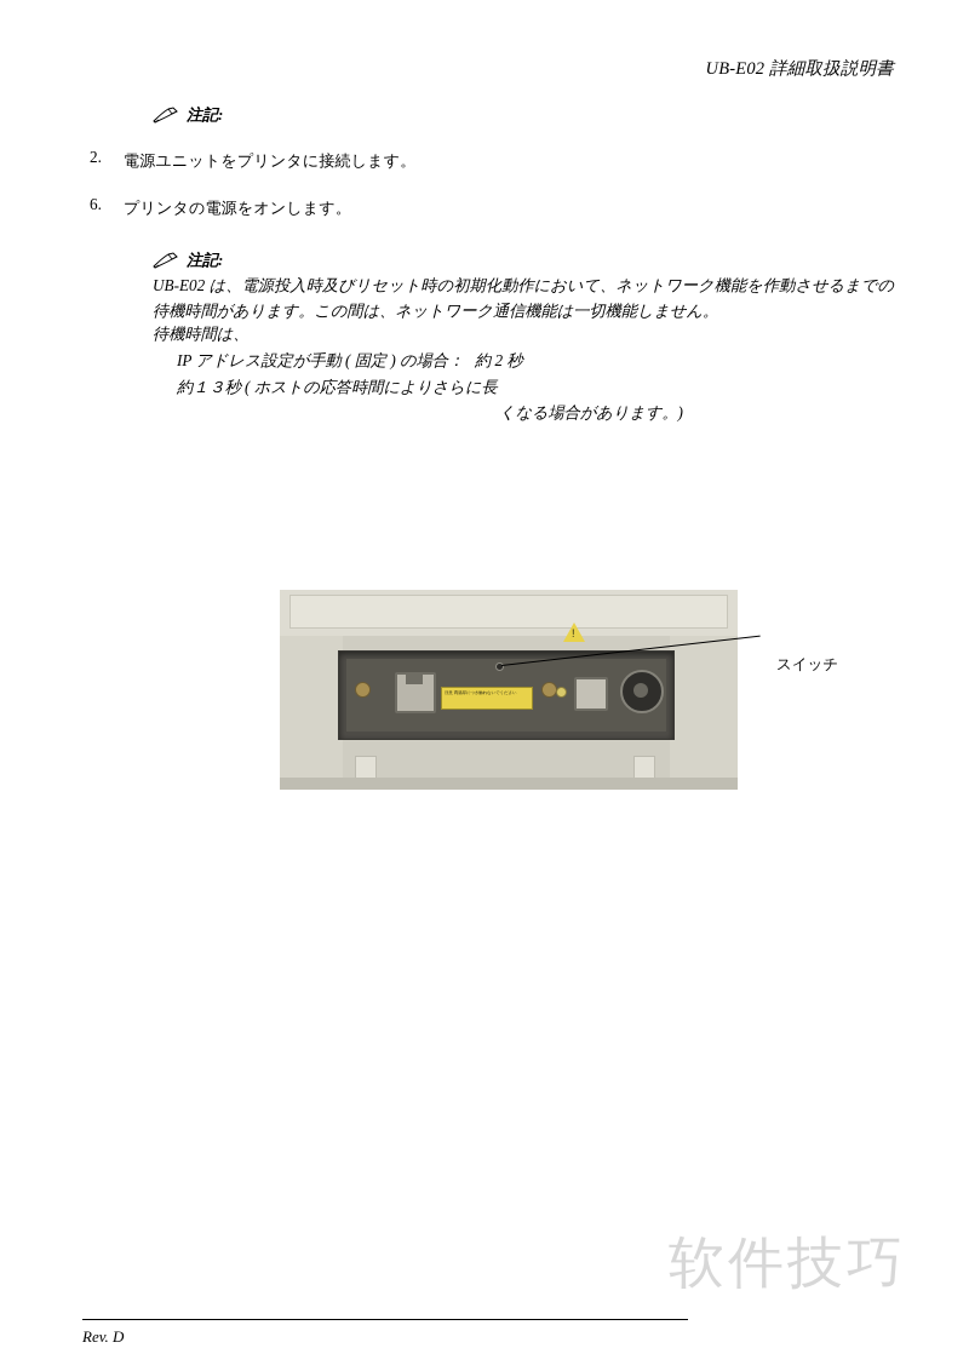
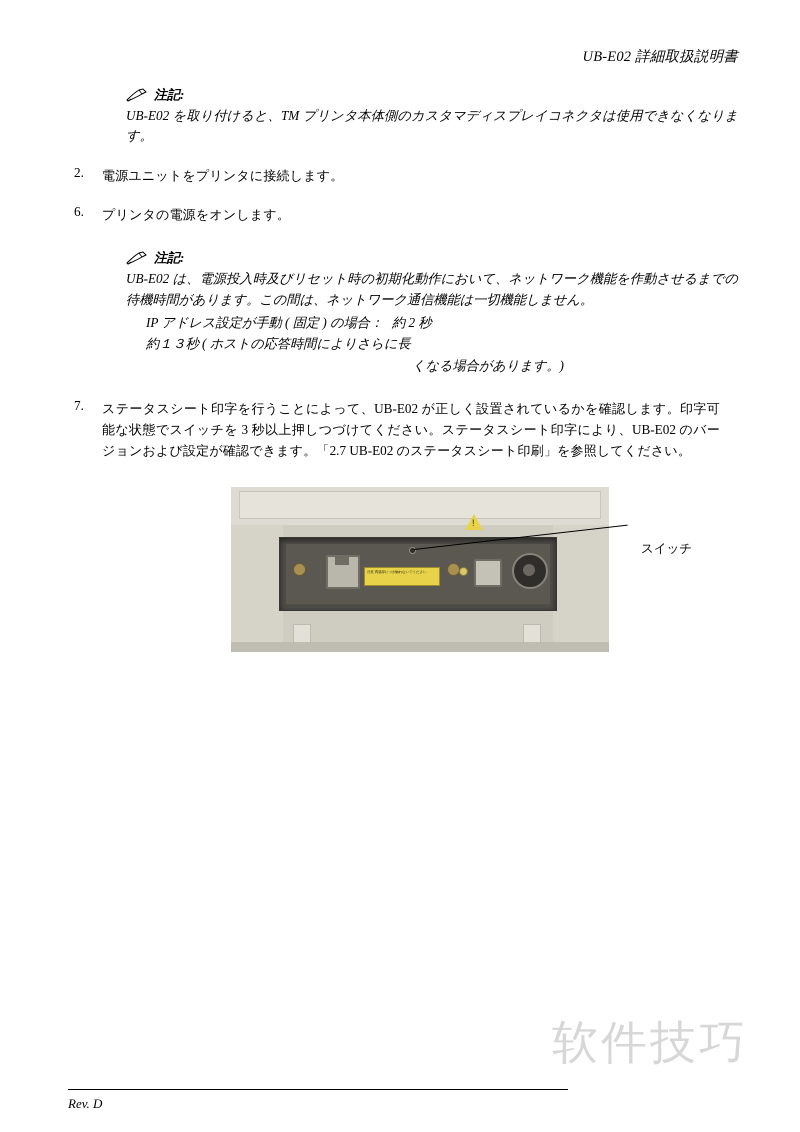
  UB-E02 詳細取扱説明書
  注記:
+ UB-E02 を取り付けると、TM プリンタ本体側のカスタマディスプレイコネクタは使用できなくなります。
  2.
  電源ユニットをプリンタに接続します。
  6.
  プリンタの電源をオンします。
  注記:
  UB-E02 は、電源投入時及びリセット時の初期化動作において、ネットワーク機能を作動させるまでの待機時間があります。この間は、ネットワーク通信機能は一切機能しません。
- 待機時間は、
  IP アドレス設定が手動 ( 固定 ) の場合：
  約 2 秒
  約１３秒 ( ホストの応答時間によりさらに長
  くなる場合があります。)
+ 7.
+ ステータスシート印字を行うことによって、UB-E02 が正しく設置されているかを確認します。印字可能な状態でスイッチを 3 秒以上押しつづけてください。ステータスシート印字により、UB-E02 のバージョンおよび設定が確認できます。「2.7 UB-E02 のステータスシート印刷」を参照してください。
  スイッチ
  软件技巧
  Rev. D
